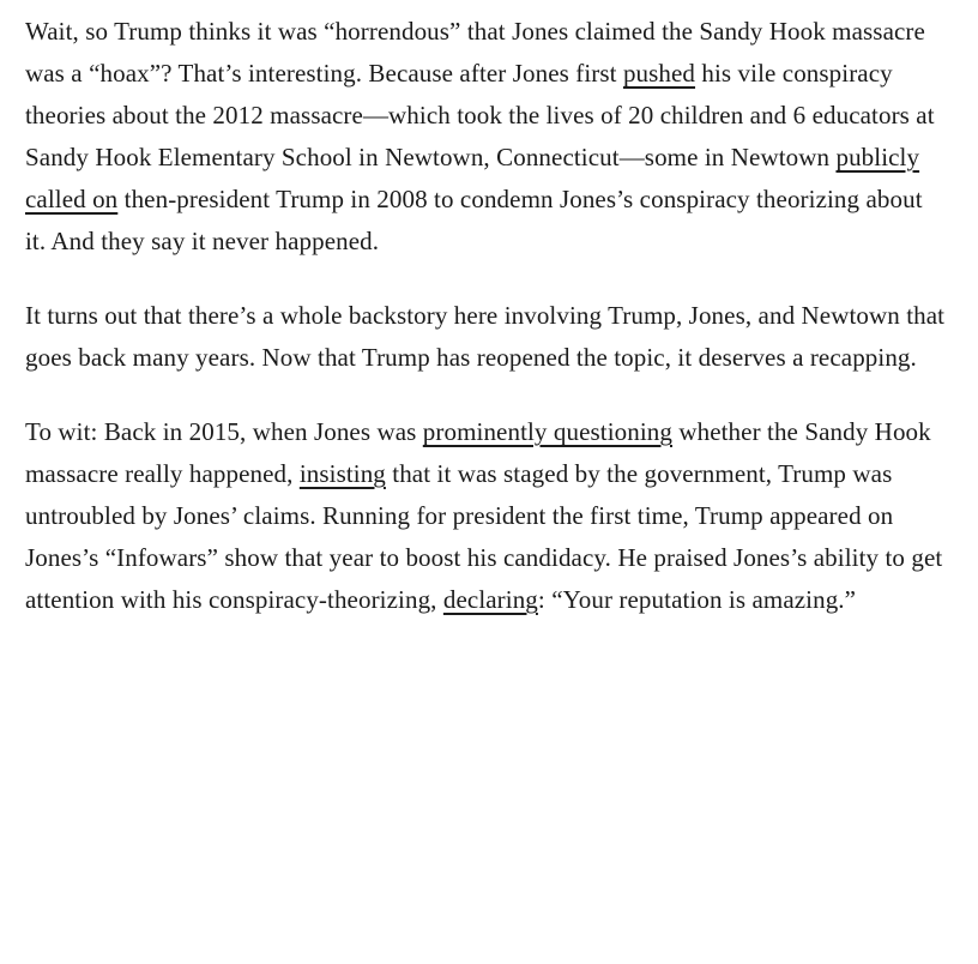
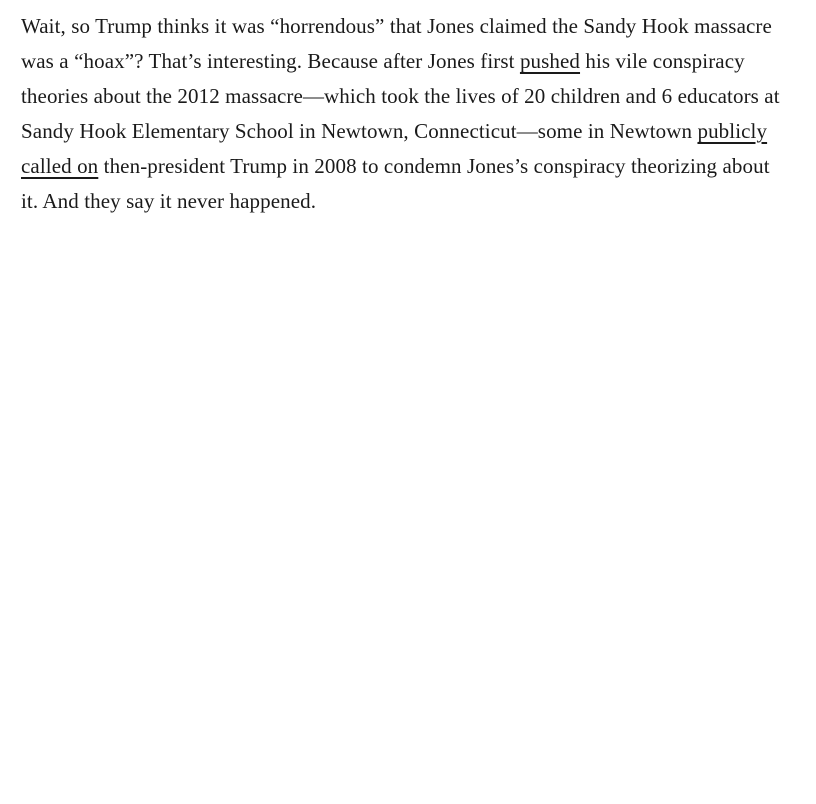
  Wait, so Trump thinks it was “horrendous” that Jones claimed the Sandy Hook massacre was a “hoax”? That’s interesting. Because after Jones first pushed his vile conspiracy theories about the 2012 massacre—which took the lives of 20 children and 6 educators at Sandy Hook Elementary School in Newtown, Connecticut—some in Newtown publicly called on then-president Trump in 2008 to condemn Jones’s conspiracy theorizing about it. And they say it never happened.
- It turns out that there’s a whole backstory here involving Trump, Jones, and Newtown that goes back many years. Now that Trump has reopened the topic, it deserves a recapping.
- To wit: Back in 2015, when Jones was prominently questioning whether the Sandy Hook massacre really happened, insisting that it was staged by the government, Trump was untroubled by Jones’ claims. Running for president the first time, Trump appeared on Jones’s “Infowars” show that year to boost his candidacy. He praised Jones’s ability to get attention with his conspiracy-theorizing, declaring: “Your reputation is amazing.”
